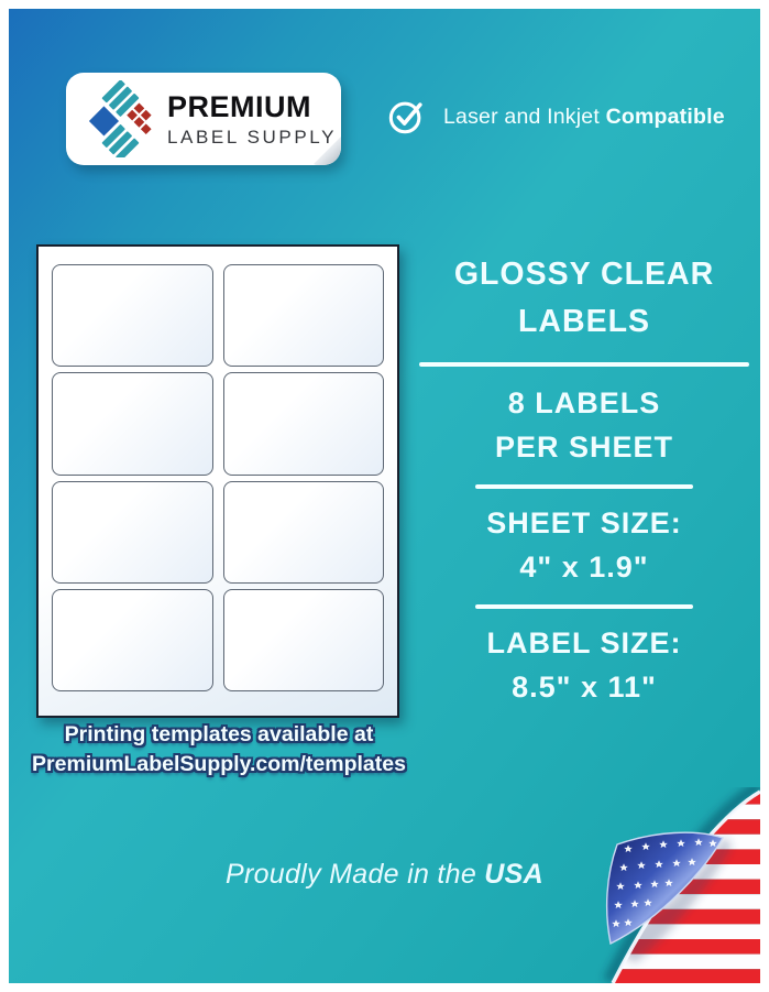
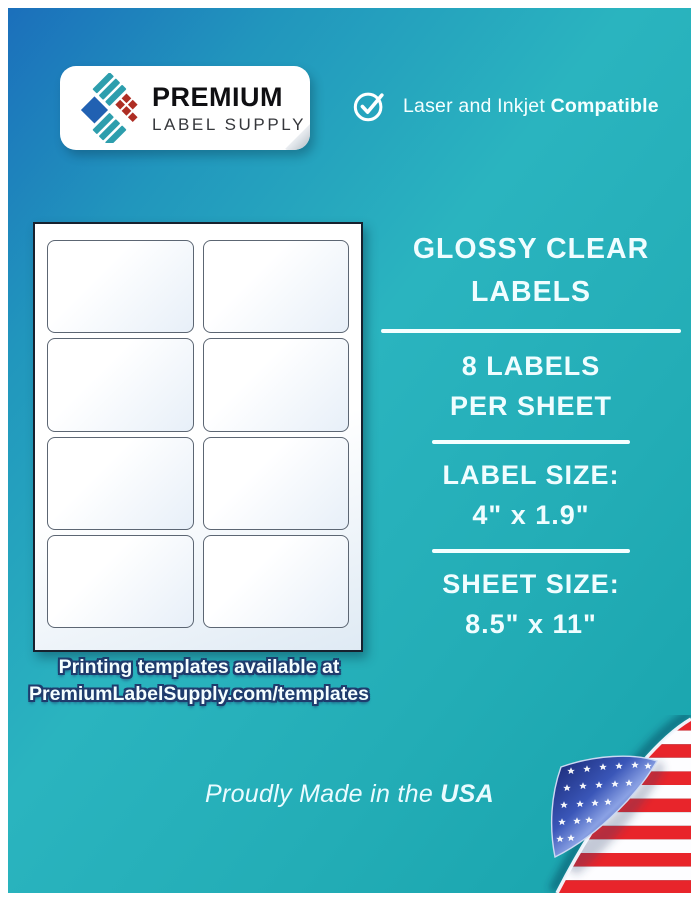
  PREMIUM
  LABEL SUPPLY
  Laser and Inkjet Compatible
  Printing templates available at
  PremiumLabelSupply.com/templates
  GLOSSY CLEAR
  LABELS
  8 LABELS
  PER SHEET
- SHEET SIZE:
+ LABEL SIZE:
  4" x 1.9"
- LABEL SIZE:
+ SHEET SIZE:
  8.5" x 11"
  Proudly Made in the USA
